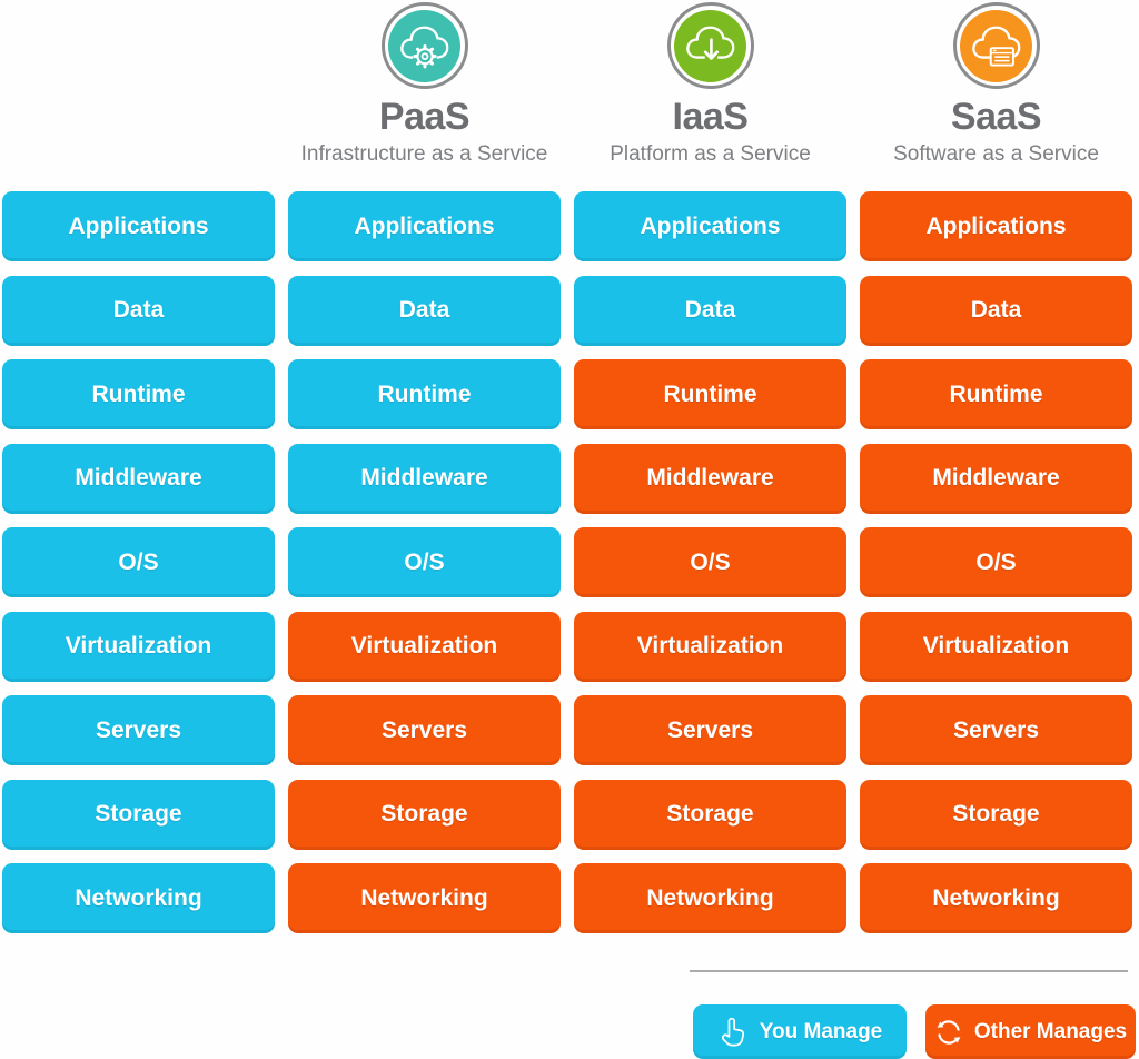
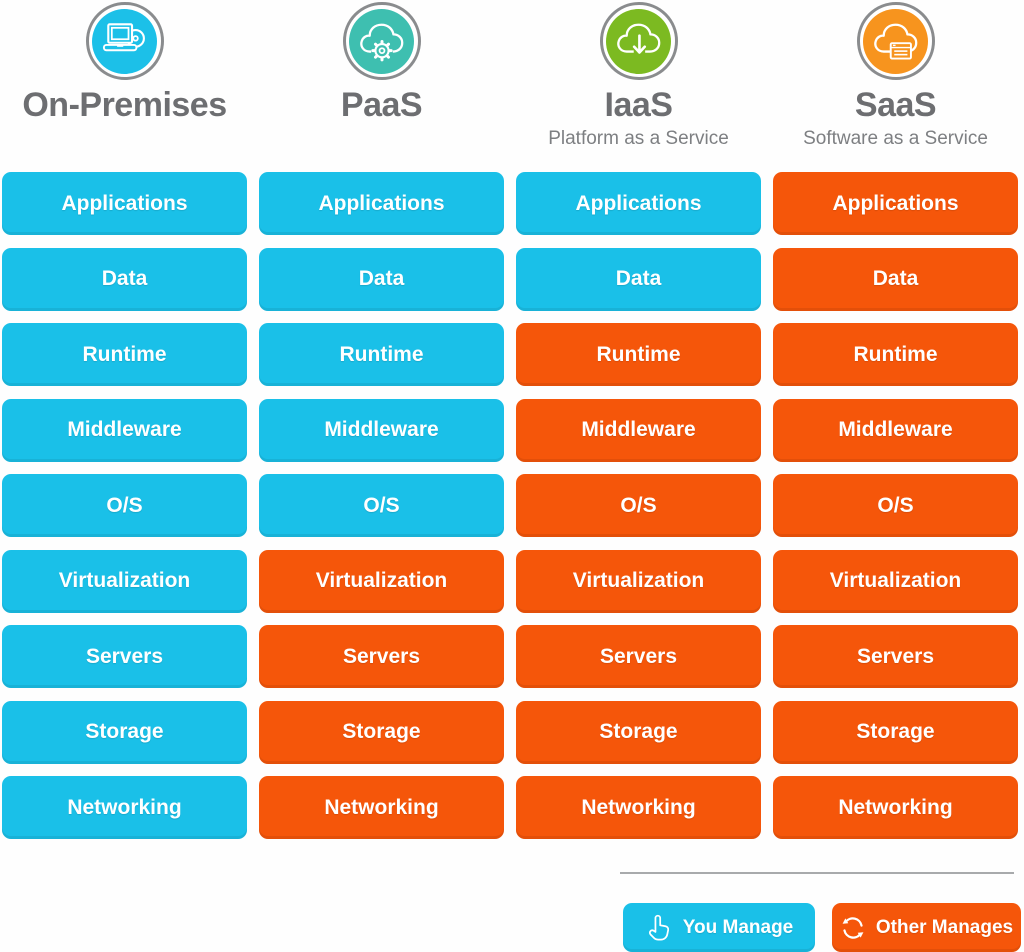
+ On-Premises
  Applications
  Data
  Runtime
  Middleware
  O/S
  Virtualization
  Servers
  Storage
  Networking
  PaaS
- Infrastructure as a Service
  Applications
  Data
  Runtime
  Middleware
  O/S
  Virtualization
  Servers
  Storage
  Networking
  IaaS
  Platform as a Service
  Applications
  Data
  Runtime
  Middleware
  O/S
  Virtualization
  Servers
  Storage
  Networking
  SaaS
  Software as a Service
  Applications
  Data
  Runtime
  Middleware
  O/S
  Virtualization
  Servers
  Storage
  Networking
  You Manage
  Other Manages
